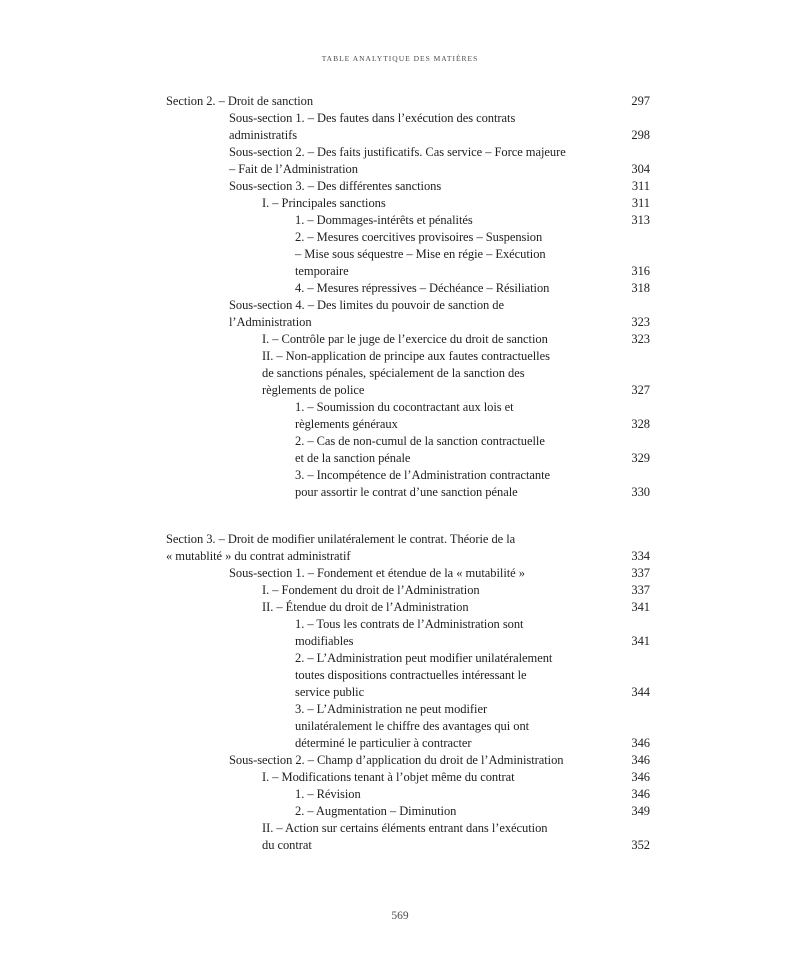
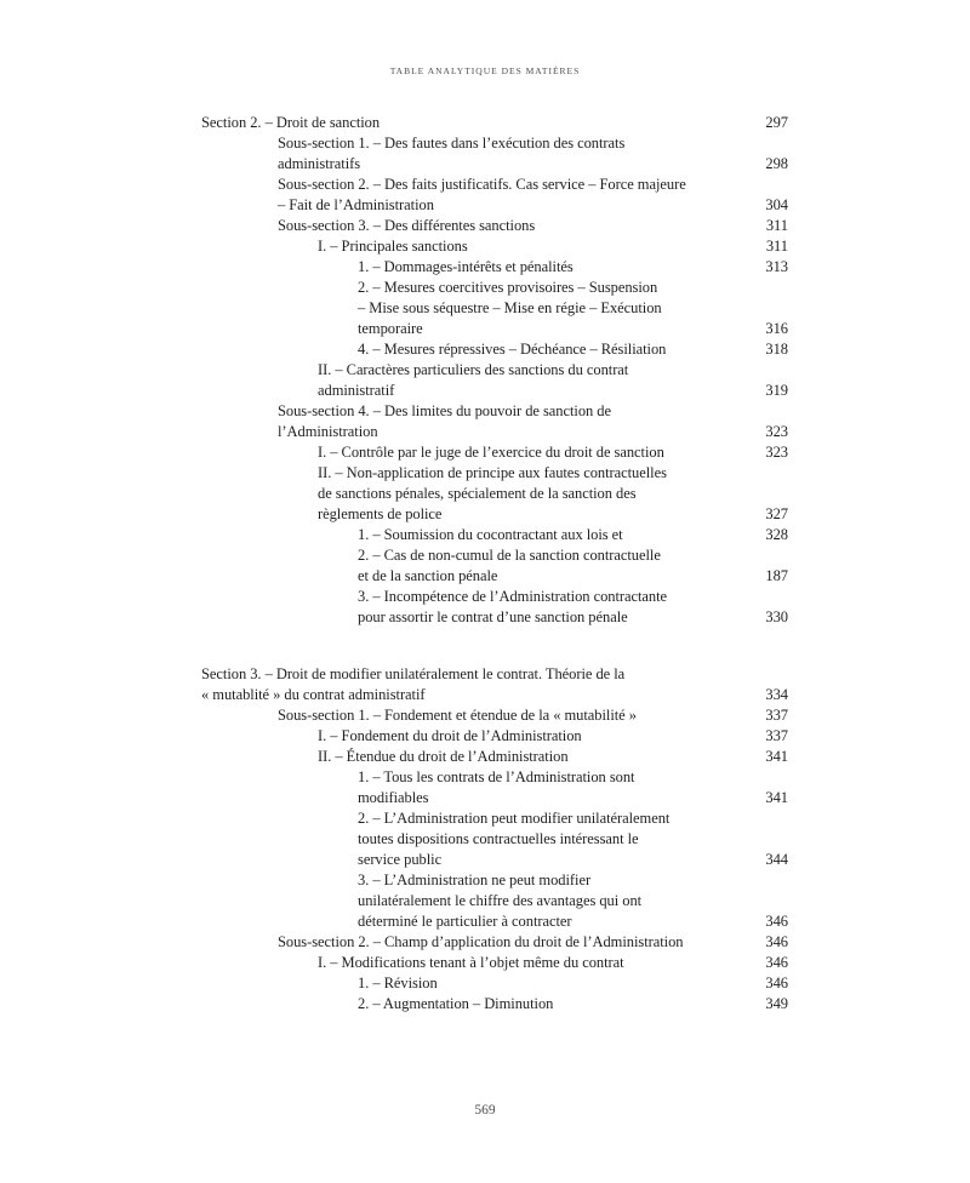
  TABLE ANALYTIQUE DES MATIÈRES
  Section 2. – Droit de sanction
  297
  Sous-section 1. – Des fautes dans l’exécution des contrats
  administratifs
  298
  Sous-section 2. – Des faits justificatifs. Cas service – Force majeure
  – Fait de l’Administration
  304
  Sous-section 3. – Des différentes sanctions
  311
  I. – Principales sanctions
  311
  1. – Dommages-intérêts et pénalités
  313
  2. – Mesures coercitives provisoires – Suspension
  – Mise sous séquestre – Mise en régie – Exécution
  temporaire
  316
  4. – Mesures répressives – Déchéance – Résiliation
  318
+ II. – Caractères particuliers des sanctions du contrat
+ administratif
+ 319
  Sous-section 4. – Des limites du pouvoir de sanction de
  l’Administration
  323
  I. – Contrôle par le juge de l’exercice du droit de sanction
  323
  II. – Non-application de principe aux fautes contractuelles
  de sanctions pénales, spécialement de la sanction des
  règlements de police
  327
  1. – Soumission du cocontractant aux lois et
- règlements généraux
  328
  2. – Cas de non-cumul de la sanction contractuelle
  et de la sanction pénale
- 329
+ 187
  3. – Incompétence de l’Administration contractante
  pour assortir le contrat d’une sanction pénale
  330
  Section 3. – Droit de modifier unilatéralement le contrat. Théorie de la
  « mutablité » du contrat administratif
  334
  Sous-section 1. – Fondement et étendue de la « mutabilité »
  337
  I. – Fondement du droit de l’Administration
  337
  II. – Étendue du droit de l’Administration
  341
  1. – Tous les contrats de l’Administration sont
  modifiables
  341
  2. – L’Administration peut modifier unilatéralement
  toutes dispositions contractuelles intéressant le
  service public
  344
  3. – L’Administration ne peut modifier
  unilatéralement le chiffre des avantages qui ont
  déterminé le particulier à contracter
  346
  Sous-section 2. – Champ d’application du droit de l’Administration
  346
  I. – Modifications tenant à l’objet même du contrat
  346
  1. – Révision
  346
  2. – Augmentation – Diminution
  349
- II. – Action sur certains éléments entrant dans l’exécution
- du contrat
- 352
  569
